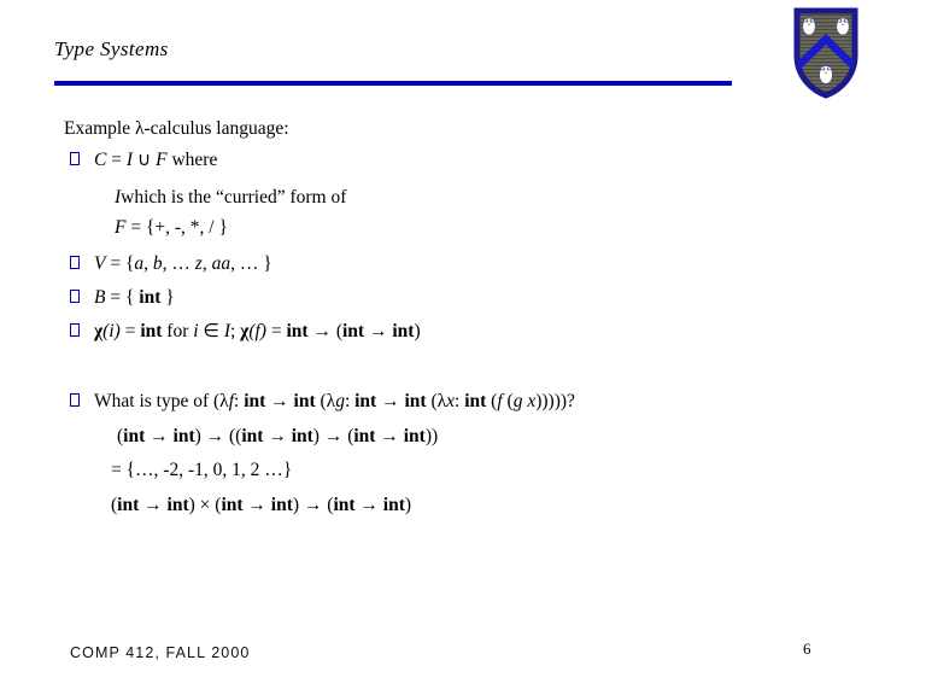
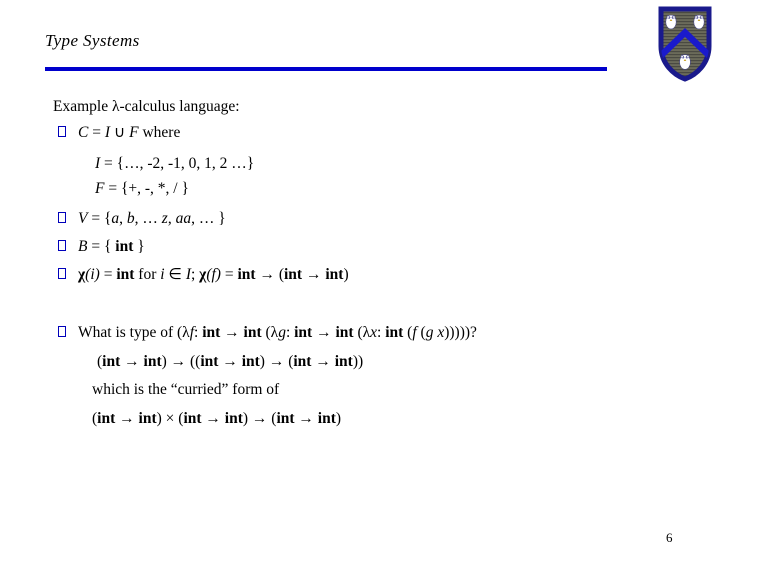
  Type Systems
  Example λ-calculus language:
  C = I ∪ F where
- Iwhich is the “curried” form of
+ I = {…, -2, -1, 0, 1, 2 …}
  F = {+, -, *, / }
  V = {a, b, … z, aa, … }
  B = { int }
  χ(i) = int for i ∈ I; χ(f) = int → (int → int)
  What is type of (λf: int → int (λg: int → int (λx: int (f (g x)))))?
  (int → int) → ((int → int) → (int → int))
- = {…, -2, -1, 0, 1, 2 …}
+ which is the “curried” form of
  (int → int) × (int → int) → (int → int)
- COMP 412, FALL 2000
  6
